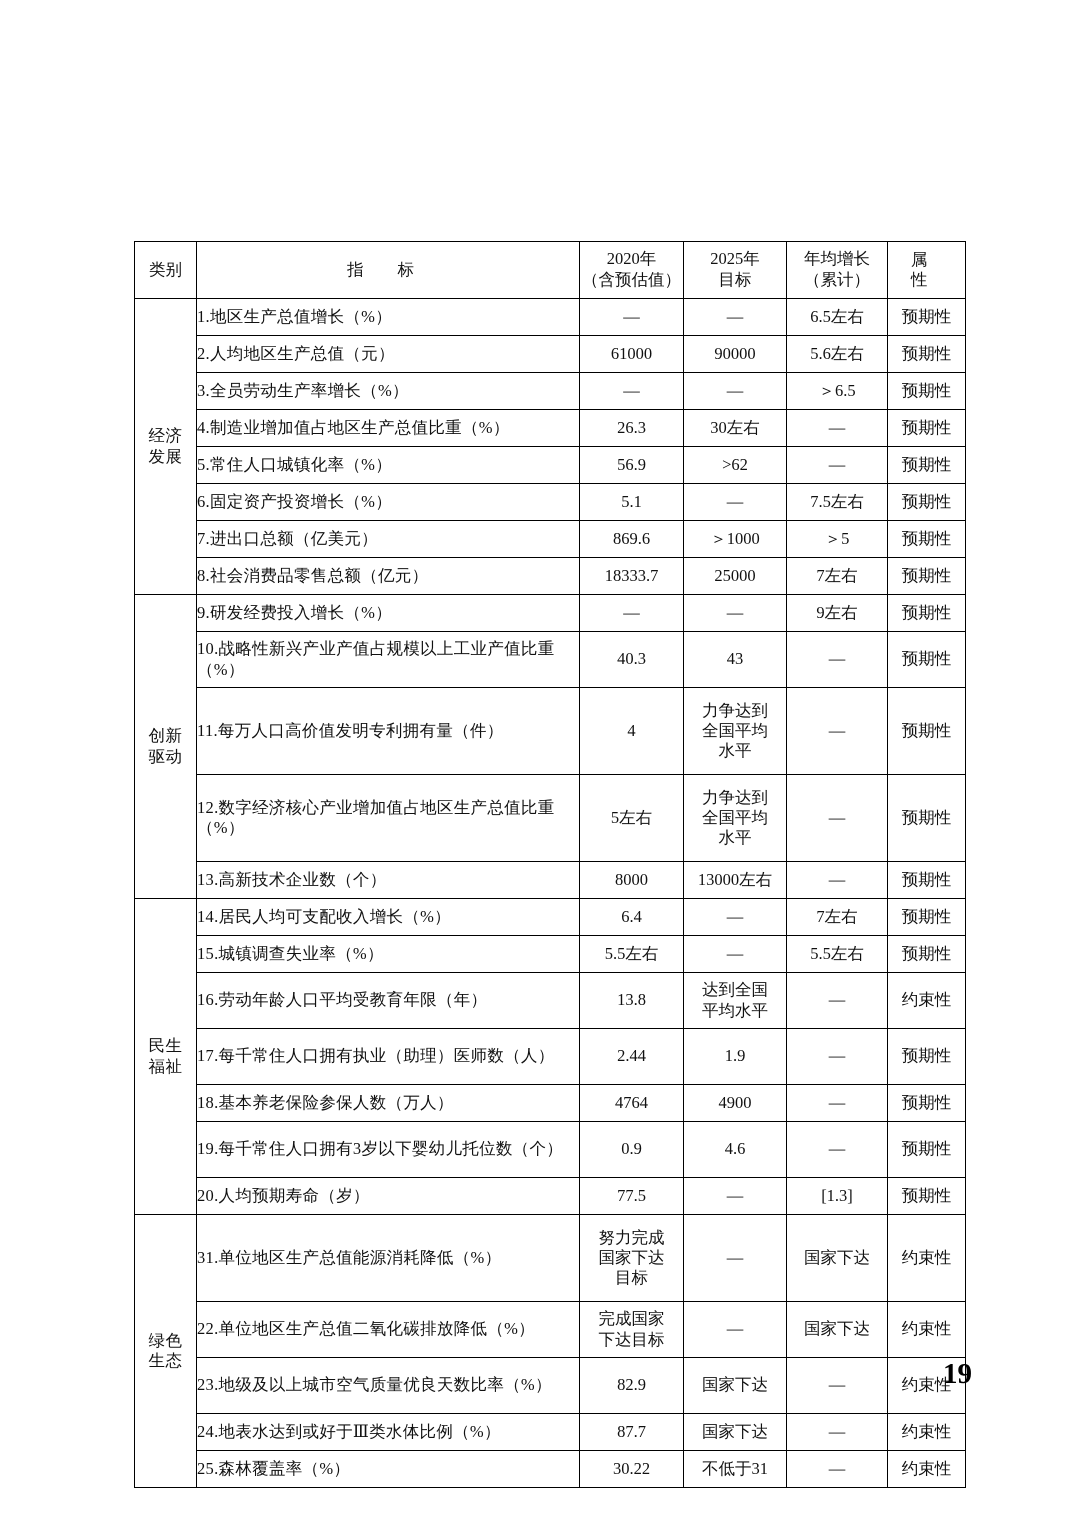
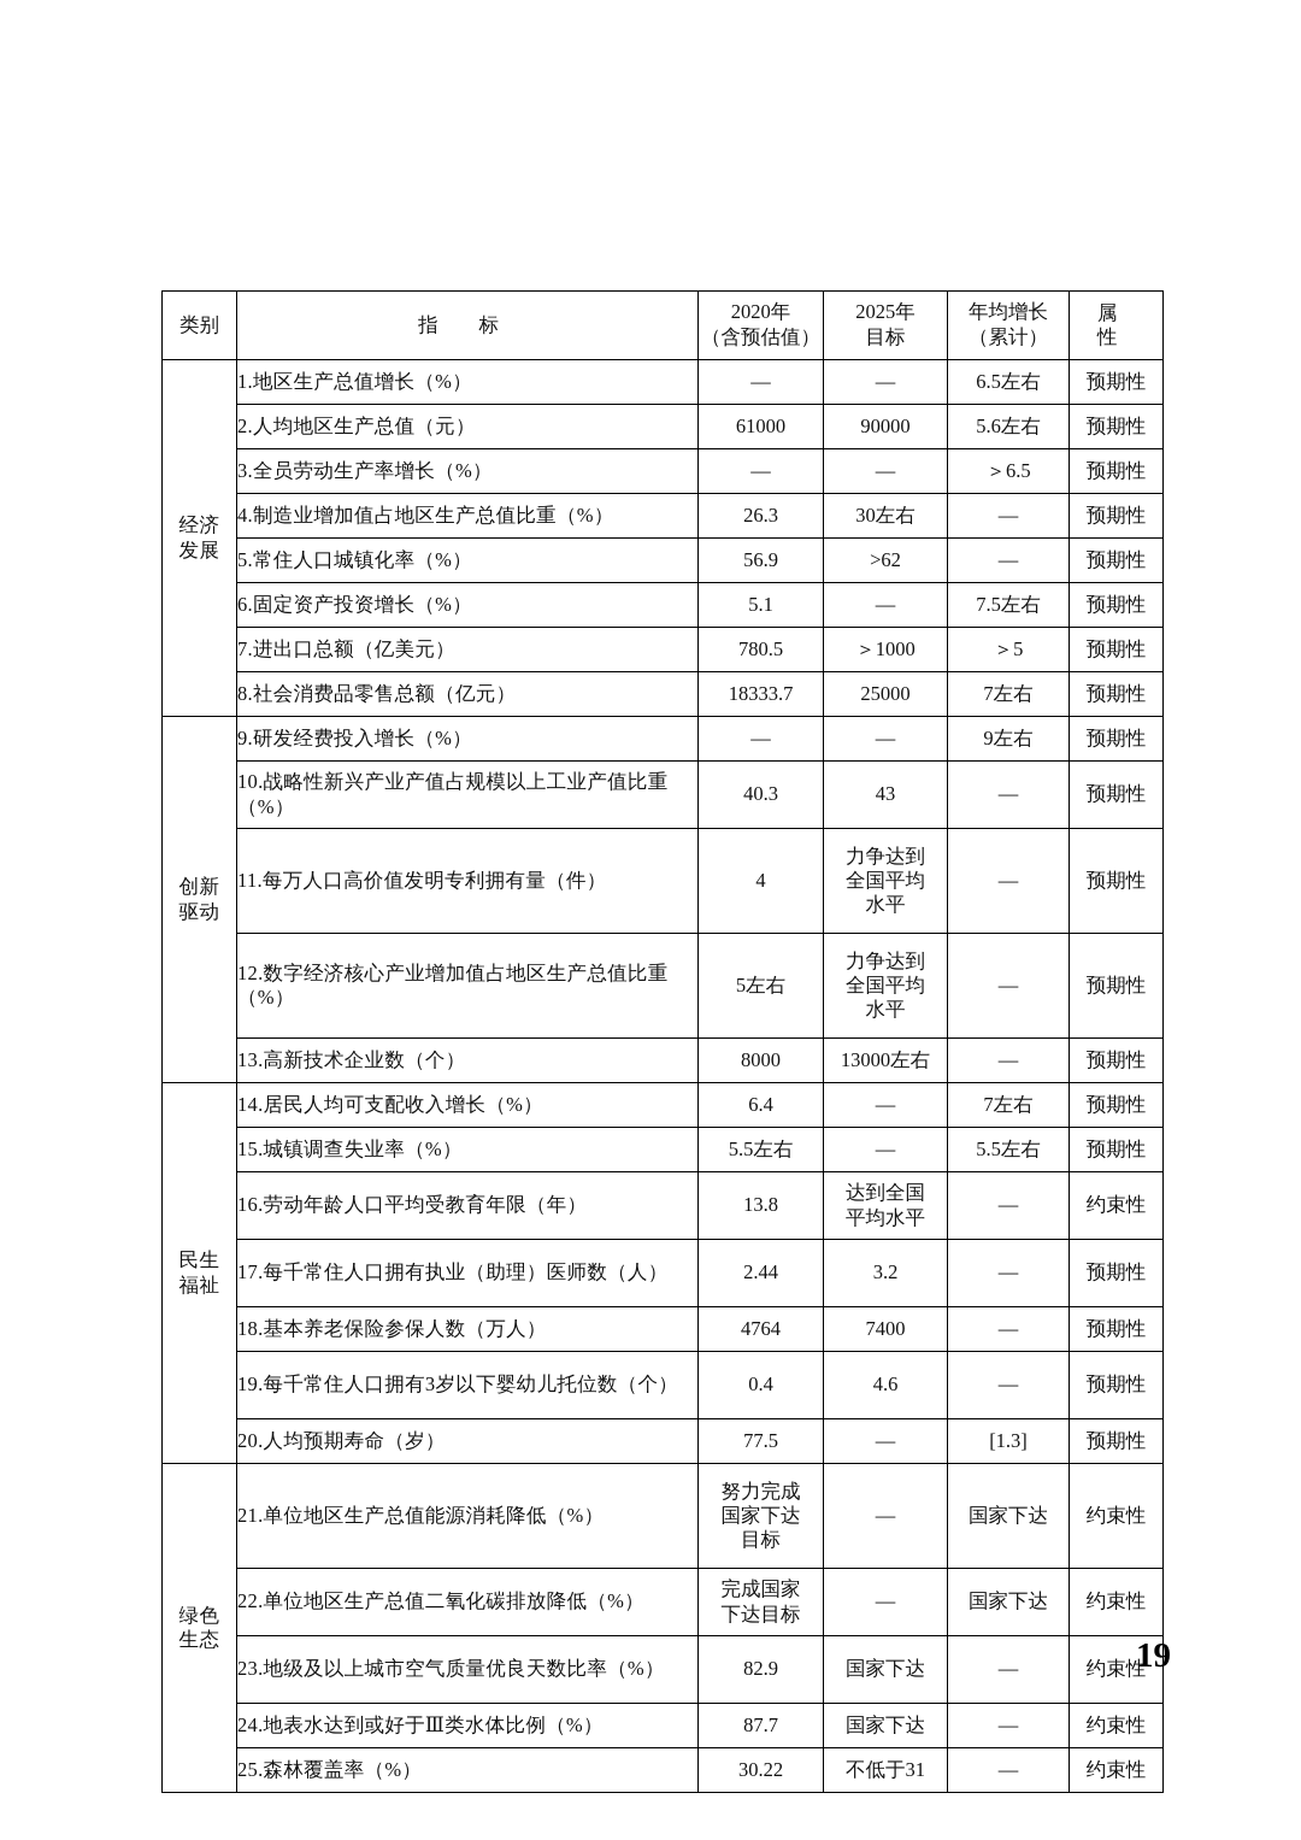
  类别	指 标	2020年 （含预估值）	2025年 目标	年均增长 （累计）	属 性
  经济发展	1.地区生产总值增长（%）	—	—	6.5左右	预期性
  2.人均地区生产总值（元）	61000	90000	5.6左右	预期性
  3.全员劳动生产率增长（%）	—	—	＞6.5	预期性
  4.制造业增加值占地区生产总值比重（%）	26.3	30左右	—	预期性
  5.常住人口城镇化率（%）	56.9	>62	—	预期性
  6.固定资产投资增长（%）	5.1	—	7.5左右	预期性
- 7.进出口总额（亿美元）	869.6	＞1000	＞5	预期性
+ 7.进出口总额（亿美元）	780.5	＞1000	＞5	预期性
  8.社会消费品零售总额（亿元）	18333.7	25000	7左右	预期性
  创新驱动	9.研发经费投入增长（%）	—	—	9左右	预期性
  10.战略性新兴产业产值占规模以上工业产值比重（%）	40.3	43	—	预期性
  11.每万人口高价值发明专利拥有量（件）	4	力争达到全国平均水平	—	预期性
  12.数字经济核心产业增加值占地区生产总值比重（%）	5左右	力争达到全国平均水平	—	预期性
  13.高新技术企业数（个）	8000	13000左右	—	预期性
  民生福祉	14.居民人均可支配收入增长（%）	6.4	—	7左右	预期性
  15.城镇调查失业率（%）	5.5左右	—	5.5左右	预期性
  16.劳动年龄人口平均受教育年限（年）	13.8	达到全国平均水平	—	约束性
- 17.每千常住人口拥有执业（助理）医师数（人）	2.44	1.9	—	预期性
+ 17.每千常住人口拥有执业（助理）医师数（人）	2.44	3.2	—	预期性
- 18.基本养老保险参保人数（万人）	4764	4900	—	预期性
+ 18.基本养老保险参保人数（万人）	4764	7400	—	预期性
- 19.每千常住人口拥有3岁以下婴幼儿托位数（个）	0.9	4.6	—	预期性
+ 19.每千常住人口拥有3岁以下婴幼儿托位数（个）	0.4	4.6	—	预期性
  20.人均预期寿命（岁）	77.5	—	[1.3]	预期性
- 绿色生态	31.单位地区生产总值能源消耗降低（%）	努力完成国家下达目标	—	国家下达	约束性
+ 绿色生态	21.单位地区生产总值能源消耗降低（%）	努力完成国家下达目标	—	国家下达	约束性
  22.单位地区生产总值二氧化碳排放降低（%）	完成国家下达目标	—	国家下达	约束性
  23.地级及以上城市空气质量优良天数比率（%）	82.9	国家下达	—	约束性
  24.地表水达到或好于Ⅲ类水体比例（%）	87.7	国家下达	—	约束性
  25.森林覆盖率（%）	30.22	不低于31	—	约束性
  19
